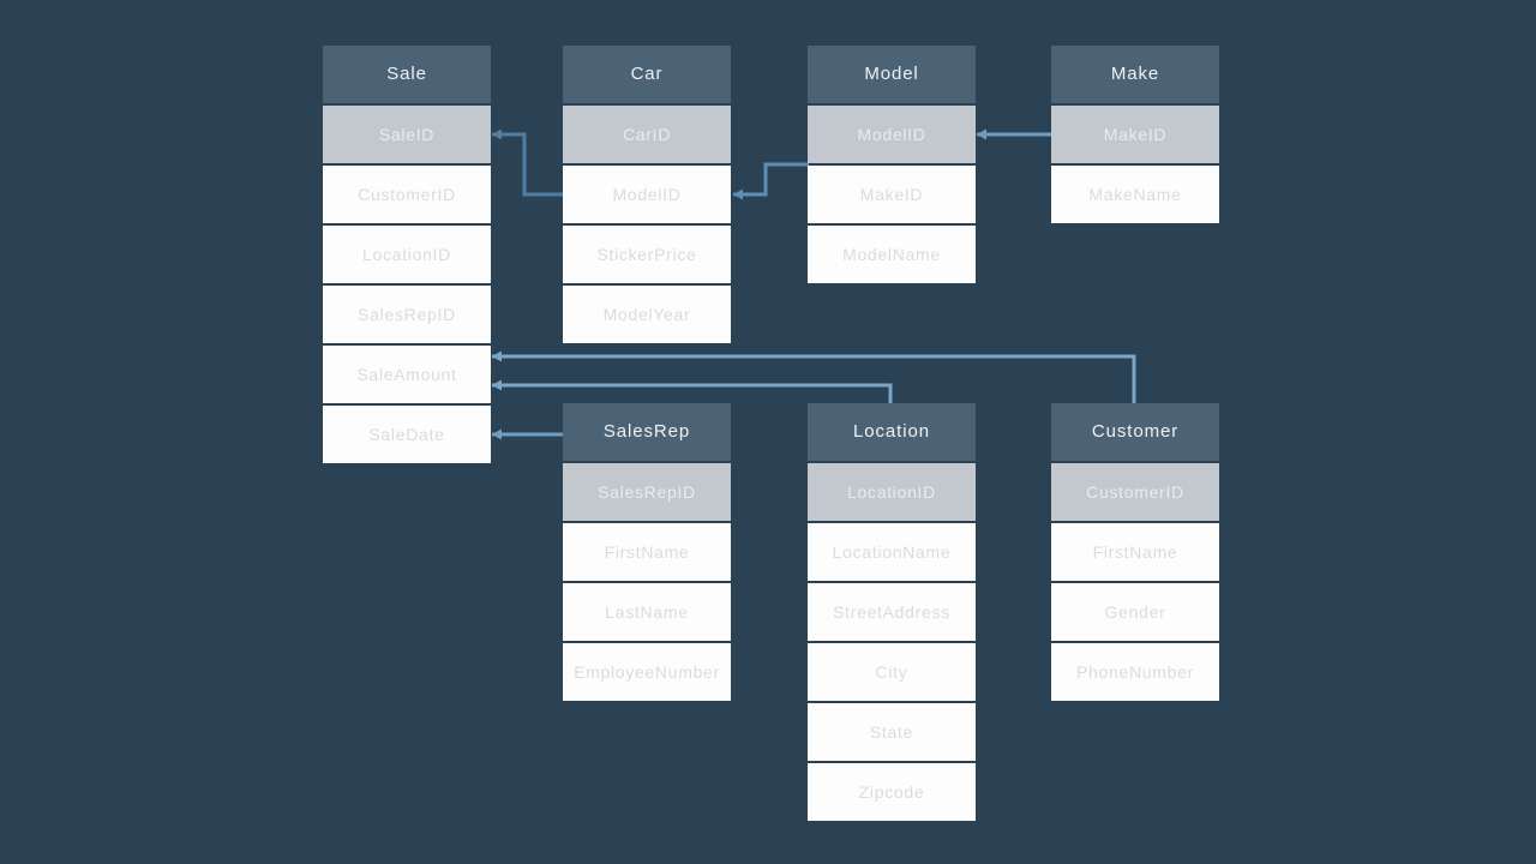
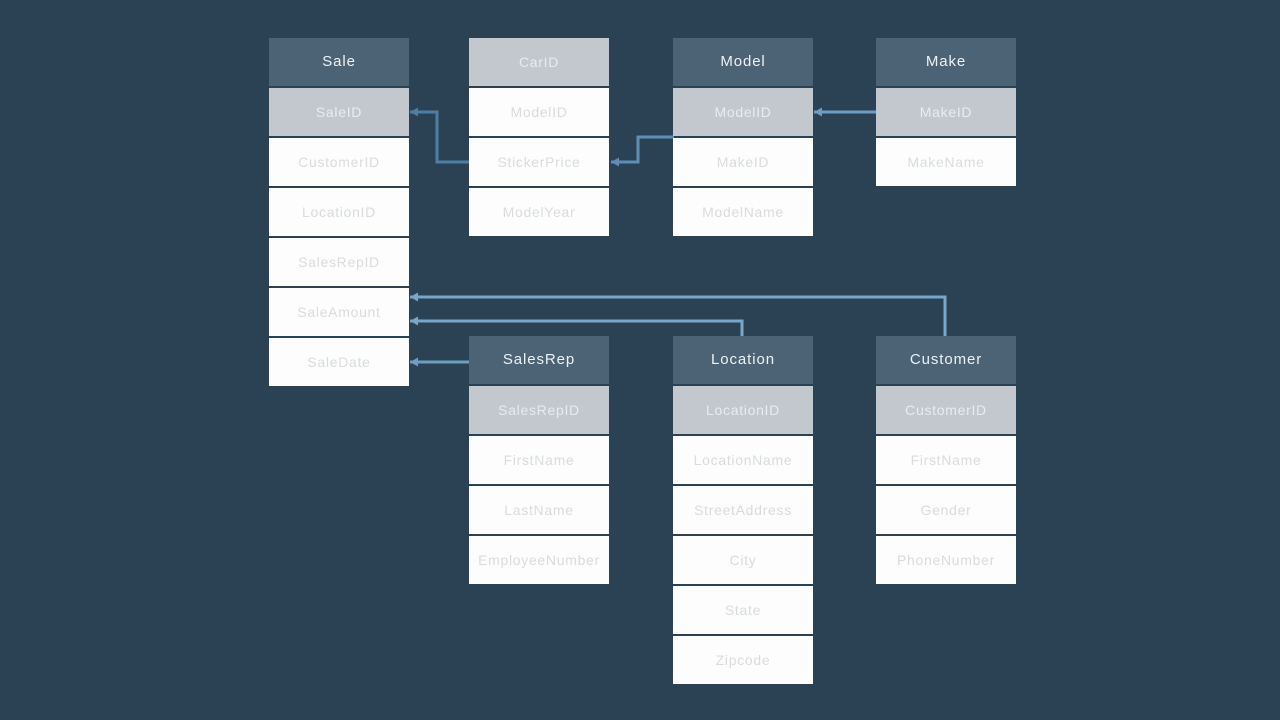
  Sale
  SaleID
  CustomerID
  LocationID
  SalesRepID
  SaleAmount
  SaleDate
- Car
  CarID
  ModelID
  StickerPrice
  ModelYear
  Model
  ModelID
  MakeID
  ModelName
  Make
  MakeID
  MakeName
  SalesRep
  SalesRepID
  FirstName
  LastName
  EmployeeNumber
  Location
  LocationID
  LocationName
  StreetAddress
  City
  State
  Zipcode
  Customer
  CustomerID
  FirstName
  Gender
  PhoneNumber
